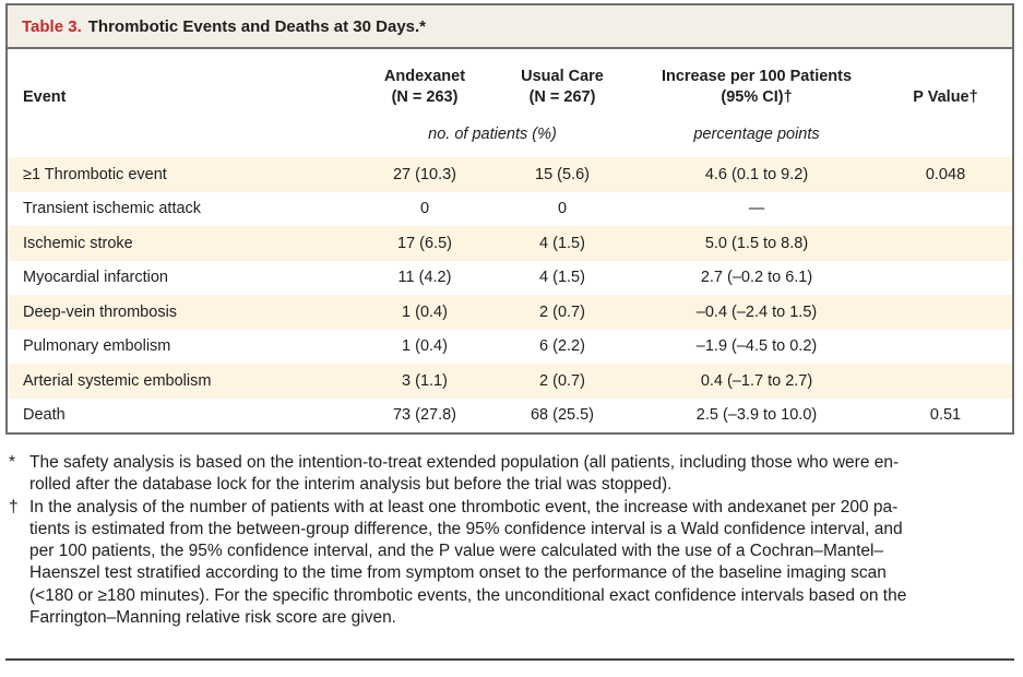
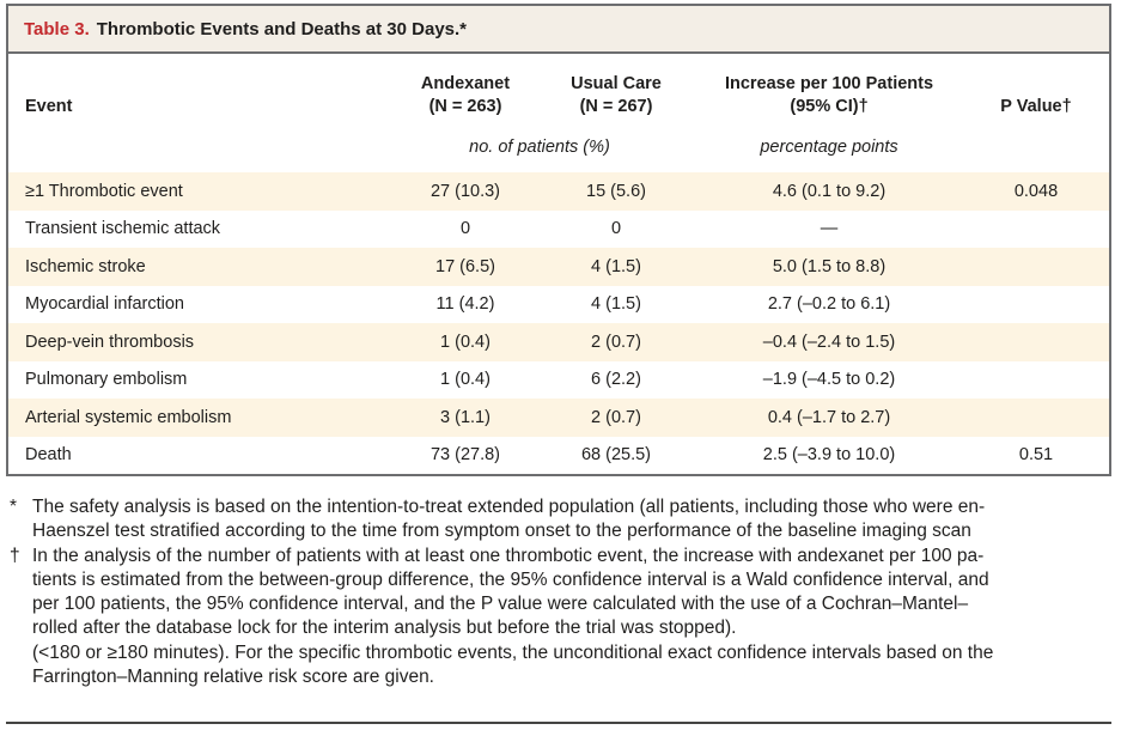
  Table 3. Thrombotic Events and Deaths at 30 Days.*
  Event	Andexanet (N = 263)	Usual Care (N = 267)	Increase per 100 Patients (95% CI)†	P Value†
  	no. of patients (%)	percentage points
  ≥1 Thrombotic event	27 (10.3)	15 (5.6)	4.6 (0.1 to 9.2)	0.048
  Transient ischemic attack	0	0	—
  Ischemic stroke	17 (6.5)	4 (1.5)	5.0 (1.5 to 8.8)
  Myocardial infarction	11 (4.2)	4 (1.5)	2.7 (–0.2 to 6.1)
  Deep-vein thrombosis	1 (0.4)	2 (0.7)	–0.4 (–2.4 to 1.5)
  Pulmonary embolism	1 (0.4)	6 (2.2)	–1.9 (–4.5 to 0.2)
  Arterial systemic embolism	3 (1.1)	2 (0.7)	0.4 (–1.7 to 2.7)
  Death	73 (27.8)	68 (25.5)	2.5 (–3.9 to 10.0)	0.51
  * The safety analysis is based on the intention-to-treat extended population (all patients, including those who were en-
- rolled after the database lock for the interim analysis but before the trial was stopped).
+ Haenszel test stratified according to the time from symptom onset to the performance of the baseline imaging scan
- † In the analysis of the number of patients with at least one thrombotic event, the increase with andexanet per 200 pa-
+ † In the analysis of the number of patients with at least one thrombotic event, the increase with andexanet per 100 pa-
  tients is estimated from the between-group difference, the 95% confidence interval is a Wald confidence interval, and
  per 100 patients, the 95% confidence interval, and the P value were calculated with the use of a Cochran–Mantel–
- Haenszel test stratified according to the time from symptom onset to the performance of the baseline imaging scan
+ rolled after the database lock for the interim analysis but before the trial was stopped).
  (<180 or ≥180 minutes). For the specific thrombotic events, the unconditional exact confidence intervals based on the
  Farrington–Manning relative risk score are given.
